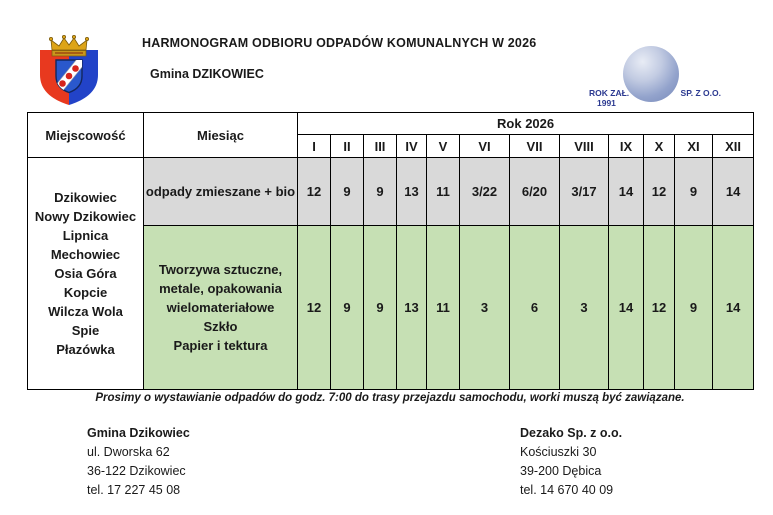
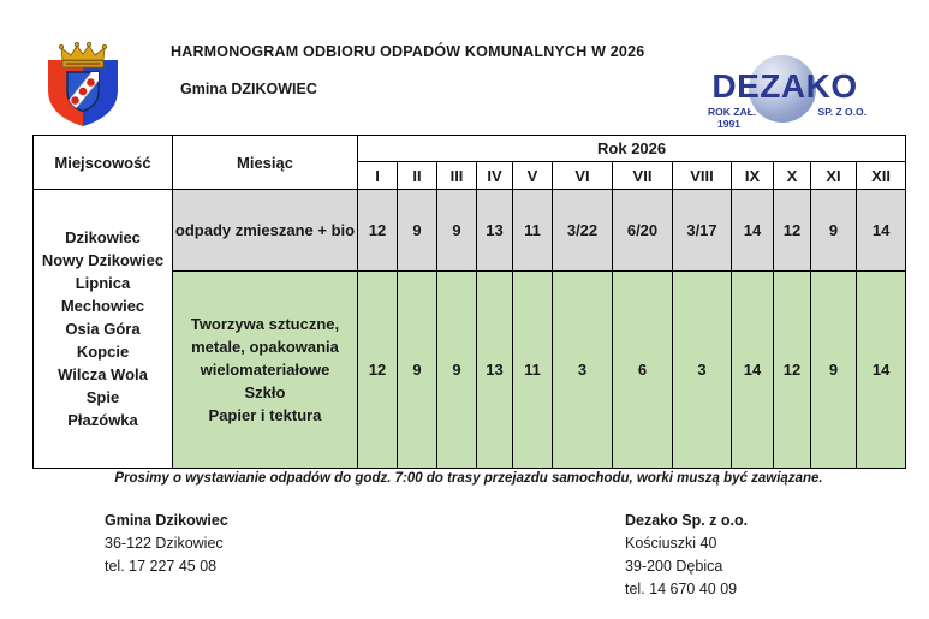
  HARMONOGRAM ODBIORU ODPADÓW KOMUNALNYCH W 2026
  Gmina DZIKOWIEC
+ DEZAKO
  ROK ZAŁ.
  1991
  SP. Z O.O.
  Miejscowość	Miesiąc	Rok 2026
  I	II	III	IV	V	VI	VII	VIII	IX	X	XI	XII
  Dzikowiec Nowy Dzikowiec Lipnica Mechowiec Osia Góra Kopcie Wilcza Wola Spie Płazówka	odpady zmieszane + bio	12	9	9	13	11	3/22	6/20	3/17	14	12	9	14
  Tworzywa sztuczne, metale, opakowania wielomateriałowe Szkło Papier i tektura	12	9	9	13	11	3	6	3	14	12	9	14
  Prosimy o wystawianie odpadów do godz. 7:00 do trasy przejazdu samochodu, worki muszą być zawiązane.
  Gmina Dzikowiec
- ul. Dworska 62
  36-122 Dzikowiec
  tel. 17 227 45 08
  Dezako Sp. z o.o.
- Kościuszki 30
+ Kościuszki 40
  39-200 Dębica
  tel. 14 670 40 09
